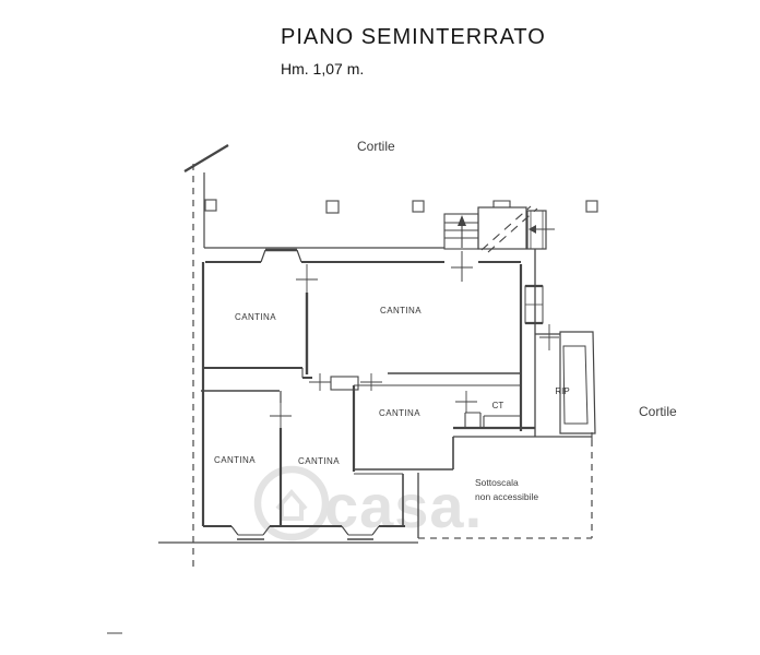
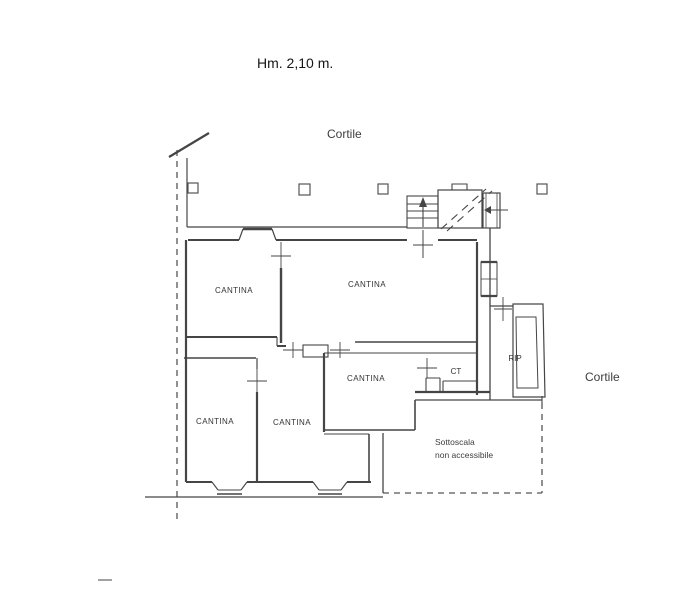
- casa.
- PIANO SEMINTERRATO
- Hm. 1,07 m.
+ Hm. 2,10 m.
  Cortile
  Cortile
  CANTINA
  CANTINA
  CANTINA
  CANTINA
  CANTINA
  CT
  RIP
  Sottoscala
  non accessibile
